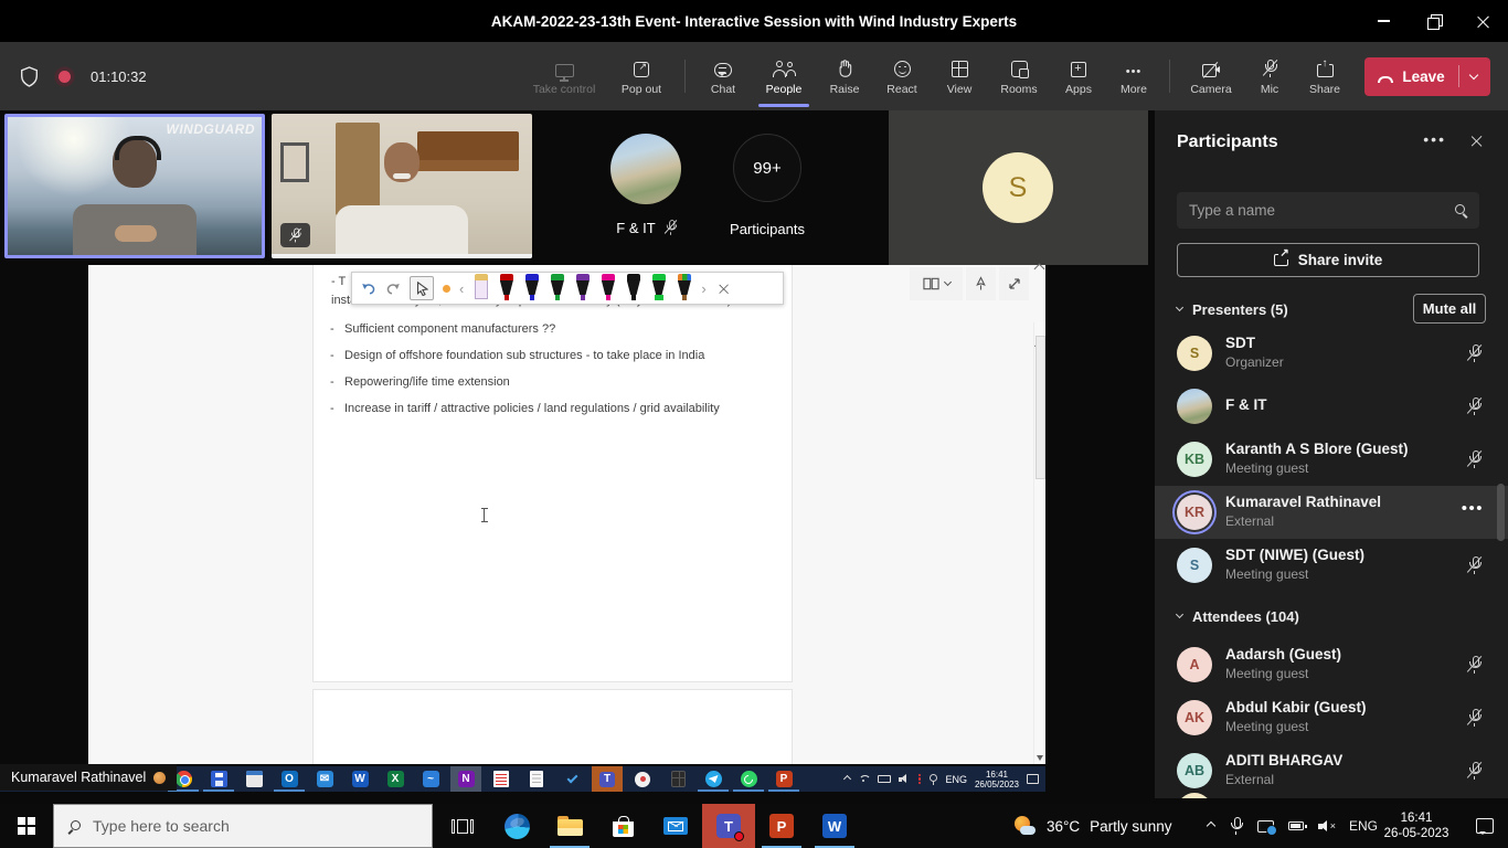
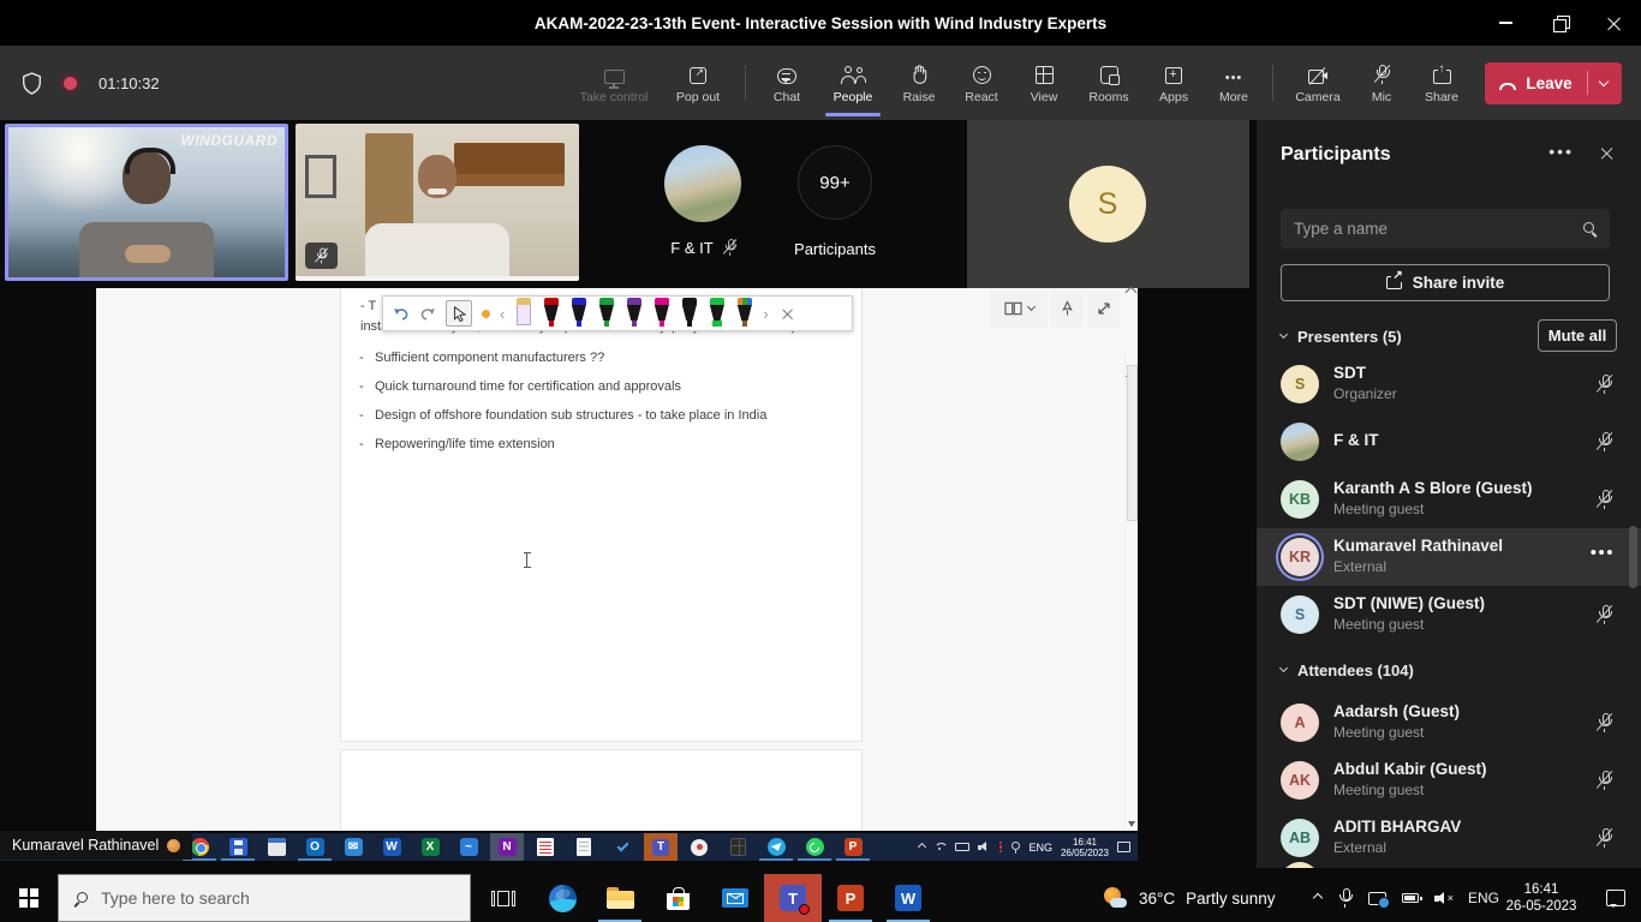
  AKAM-2022-23-13th Event- Interactive Session with Wind Industry Experts
  01:10:32
  Take control
  Pop out
  Chat
  People
  Raise
  React
  View
  Rooms
  Apps
  •••
  More
  Camera
  Mic
  Share
  Leave
  WINDGUARD
  F & IT
  99+
  Participants
  S
  - T
  Sufficient component manufacturers ??
+ Quick turnaround time for certification and approvals
  Design of offshore foundation sub structures - to take place in India
  Repowering/life time extension
- Increase in tariff / attractive policies / land regulations / grid availability
  ‹
  ›
  O
  ✉
  W
  X
  ~
  N
  T
  P
  ENG
  16:41
  26/05/2023
  Kumaravel Rathinavel
  Participants
  •••
  Type a name
  Share invite
  Presenters (5)
  Mute all
  S
  SDT
  Organizer
  F & IT
  KB
  Karanth A S Blore (Guest)
  Meeting guest
  KR
  Kumaravel Rathinavel
  External
  •••
  S
  SDT (NIWE) (Guest)
  Meeting guest
  Attendees (104)
  A
  Aadarsh (Guest)
  Meeting guest
  AK
  Abdul Kabir (Guest)
  Meeting guest
  AB
  ADITI BHARGAV
  External
  Type here to search
  T
  P
  W
  36°C
  Partly sunny
  ×
  ENG
  16:41
  26-05-2023
